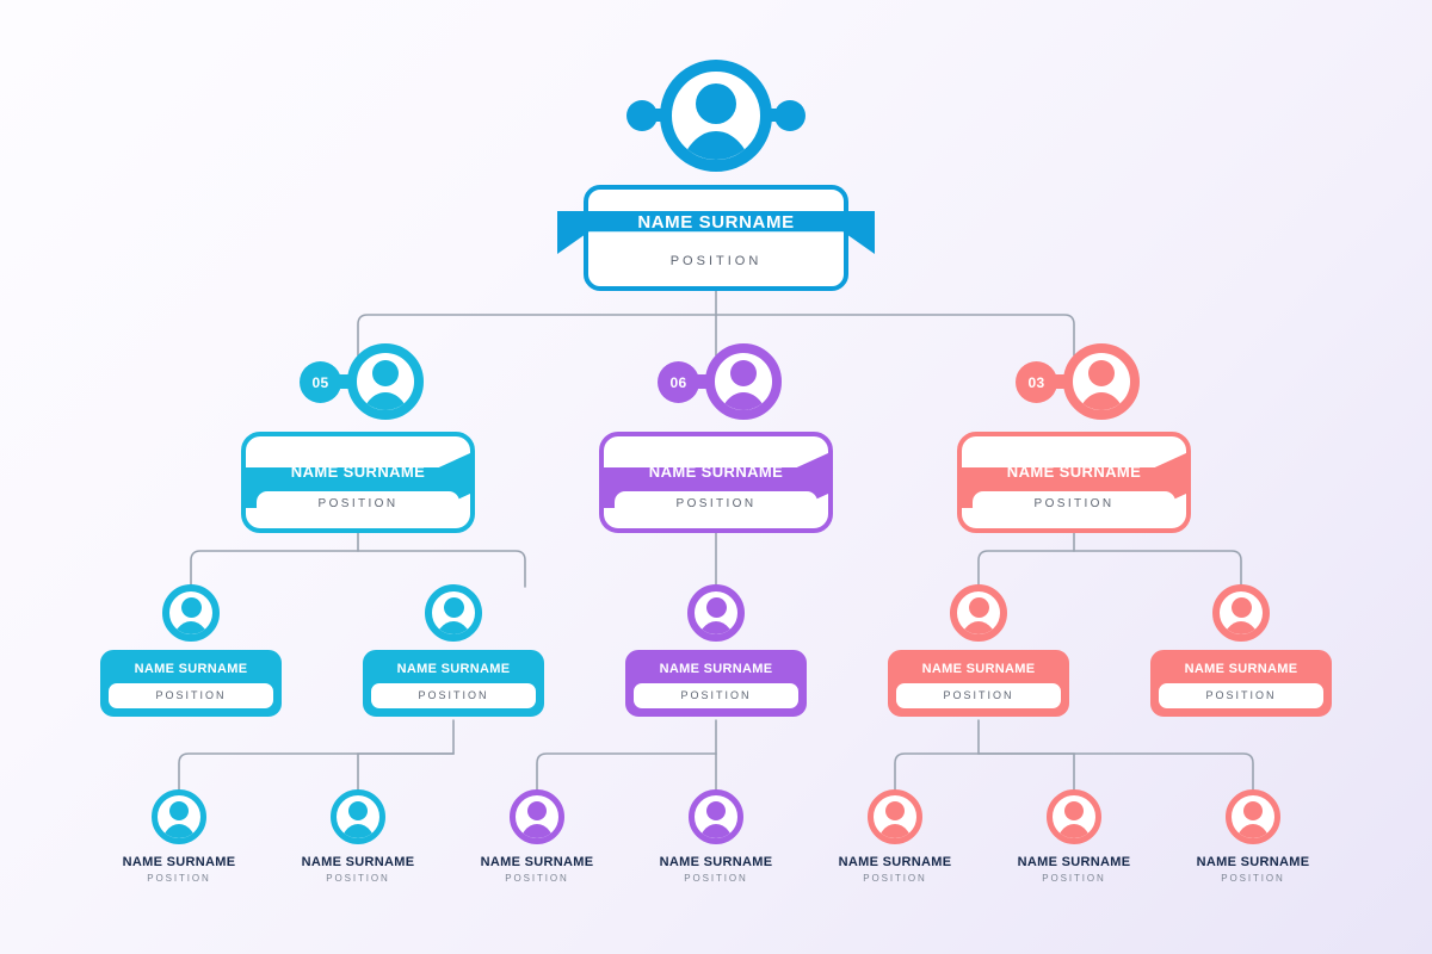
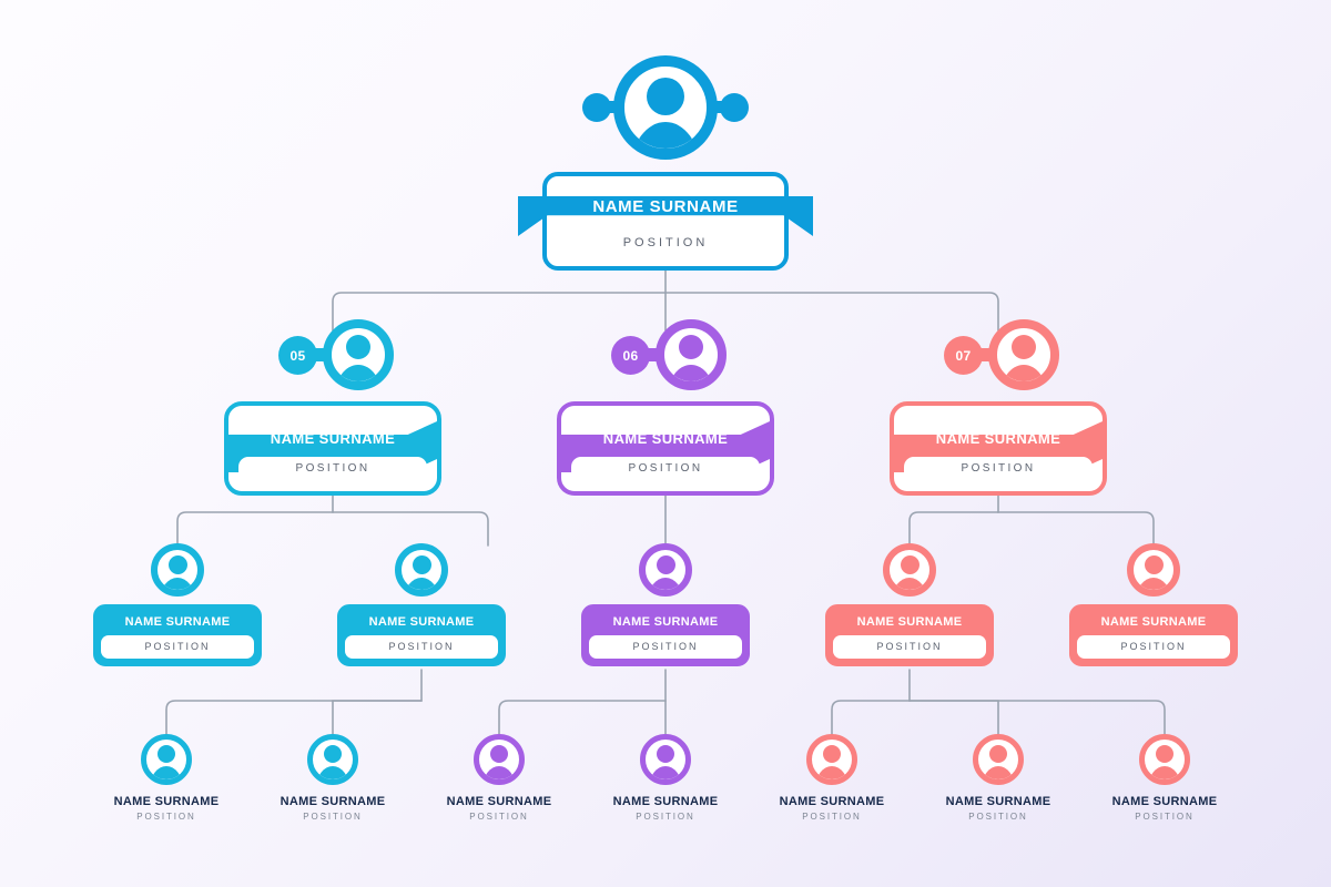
  NAME SURNAME
  POSITION
  05
  NAME SURNAME
  POSITION
  06
  NAME SURNAME
  POSITION
- 03
+ 07
  NAME SURNAME
  POSITION
  NAME SURNAME
  POSITION
  NAME SURNAME
  POSITION
  NAME SURNAME
  POSITION
  NAME SURNAME
  POSITION
  NAME SURNAME
  POSITION
  NAME SURNAME
  POSITION
  NAME SURNAME
  POSITION
  NAME SURNAME
  POSITION
  NAME SURNAME
  POSITION
  NAME SURNAME
  POSITION
  NAME SURNAME
  POSITION
  NAME SURNAME
  POSITION
